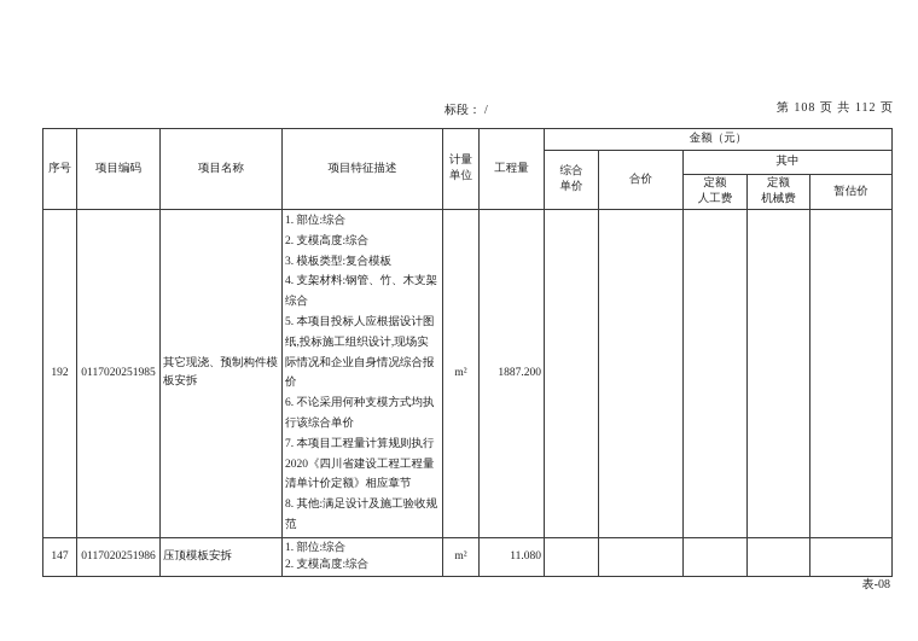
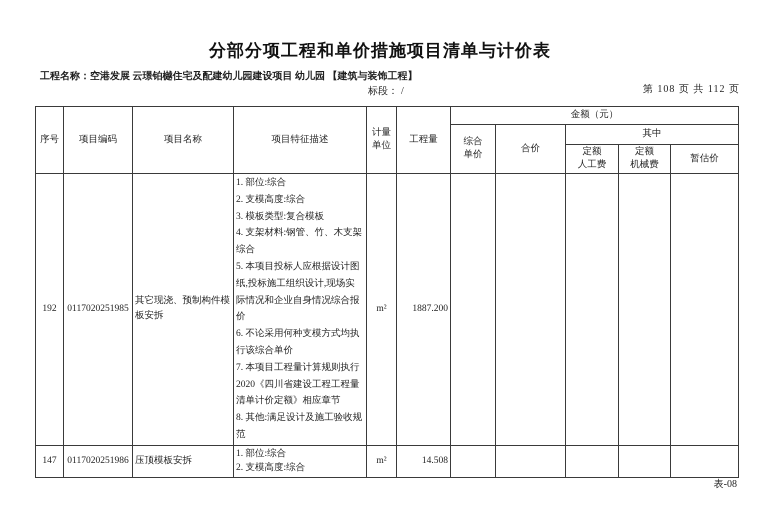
+ 分部分项工程和单价措施项目清单与计价表
+ 工程名称：空港发展 云璟铂樾住宅及配建幼儿园建设项目 幼儿园 【建筑与装饰工程】
  标段： /
  第 108 页 共 112 页
  序号	项目编码	项目名称	项目特征描述	计量 单位	工程量	金额（元）
  综合 单价	合价	其中
  定额 人工费	定额 机械费	暂估价
  192	0117020251985	其它现浇、预制构件模板安拆	1. 部位:综合2. 支模高度:综合3. 模板类型:复合模板4. 支架材料:钢管、竹、木支架综合5. 本项目投标人应根据设计图纸,投标施工组织设计,现场实际情况和企业自身情况综合报价6. 不论采用何种支模方式均执行该综合单价7. 本项目工程量计算规则执行2020《四川省建设工程工程量清单计价定额》相应章节8. 其他:满足设计及施工验收规范	m²	1887.200
- 147	0117020251986	压顶模板安拆	1. 部位:综合2. 支模高度:综合	m²	11.080
+ 147	0117020251986	压顶模板安拆	1. 部位:综合2. 支模高度:综合	m²	14.508
  表-08
